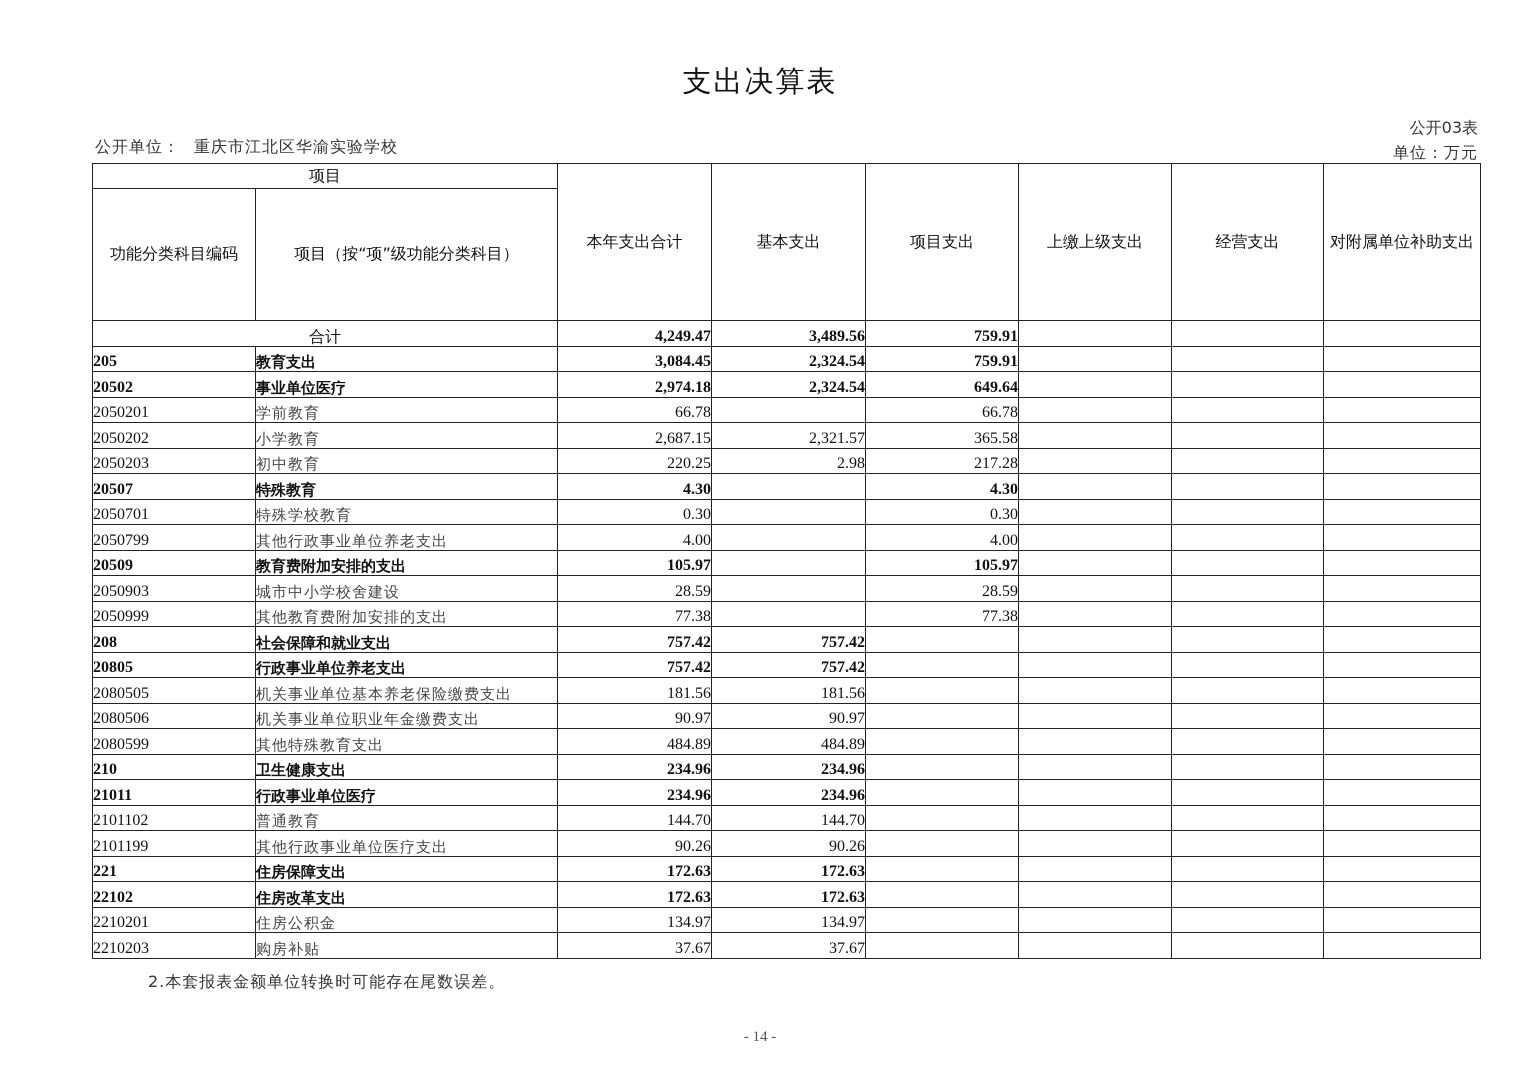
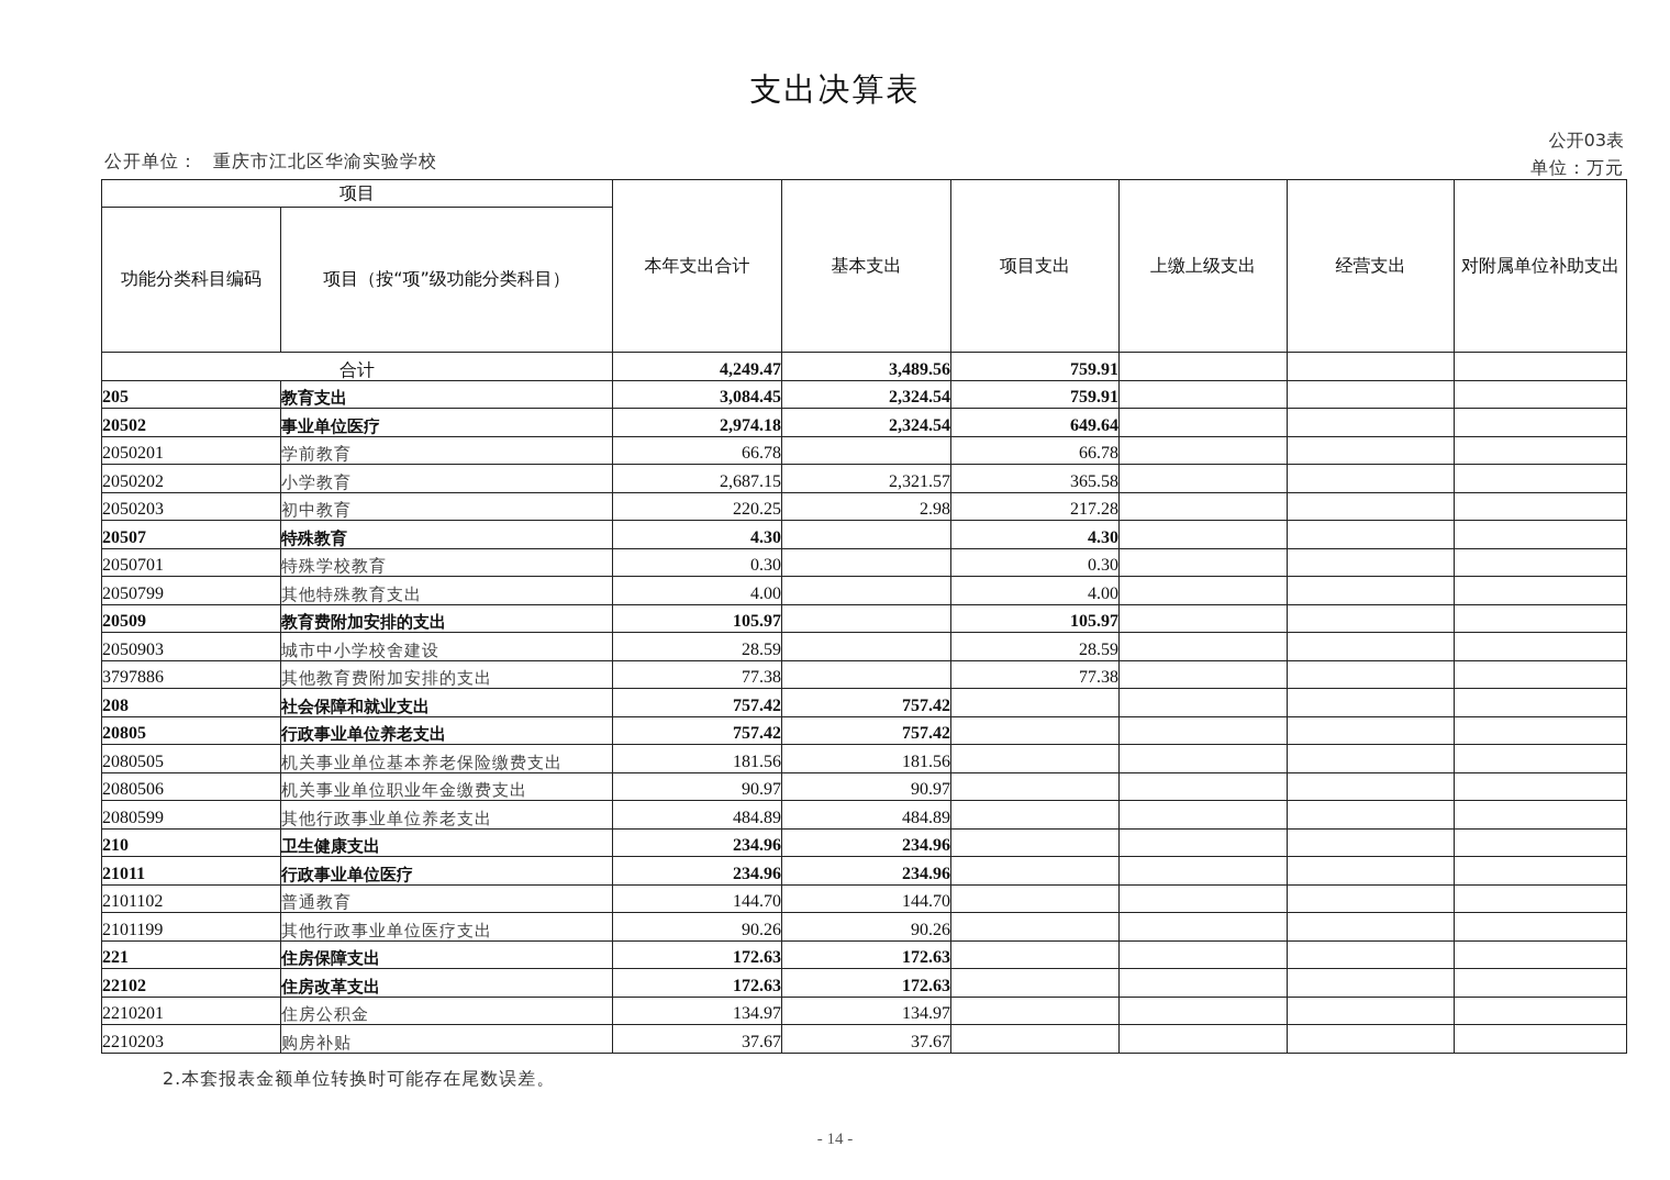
  支出决算表
  公开单位： 重庆市江北区华渝实验学校
  公开03表
  单位：万元
  项目	本年支出合计	基本支出	项目支出	上缴上级支出	经营支出	对附属单位补助支出
  功能分类科目编码	项目（按“项”级功能分类科目）
  合计	4,249.47	3,489.56	759.91
  205	教育支出	3,084.45	2,324.54	759.91
  20502	事业单位医疗	2,974.18	2,324.54	649.64
  2050201	学前教育	66.78		66.78
  2050202	小学教育	2,687.15	2,321.57	365.58
  2050203	初中教育	220.25	2.98	217.28
  20507	特殊教育	4.30		4.30
  2050701	特殊学校教育	0.30		0.30
- 2050799	其他行政事业单位养老支出	4.00		4.00
+ 2050799	其他特殊教育支出	4.00		4.00
  20509	教育费附加安排的支出	105.97		105.97
  2050903	城市中小学校舍建设	28.59		28.59
- 2050999	其他教育费附加安排的支出	77.38		77.38
+ 3797886	其他教育费附加安排的支出	77.38		77.38
  208	社会保障和就业支出	757.42	757.42
  20805	行政事业单位养老支出	757.42	757.42
  2080505	机关事业单位基本养老保险缴费支出	181.56	181.56
  2080506	机关事业单位职业年金缴费支出	90.97	90.97
- 2080599	其他特殊教育支出	484.89	484.89
+ 2080599	其他行政事业单位养老支出	484.89	484.89
  210	卫生健康支出	234.96	234.96
  21011	行政事业单位医疗	234.96	234.96
  2101102	普通教育	144.70	144.70
  2101199	其他行政事业单位医疗支出	90.26	90.26
  221	住房保障支出	172.63	172.63
  22102	住房改革支出	172.63	172.63
  2210201	住房公积金	134.97	134.97
  2210203	购房补贴	37.67	37.67
  2.本套报表金额单位转换时可能存在尾数误差。
  - 14 -
